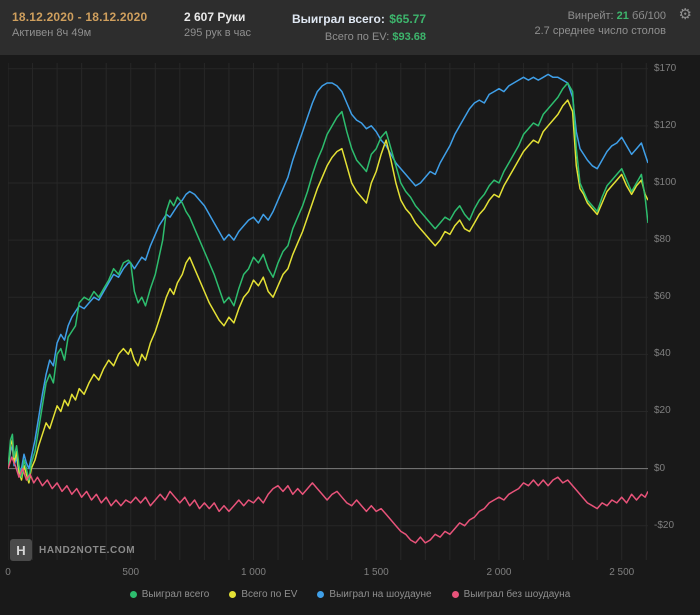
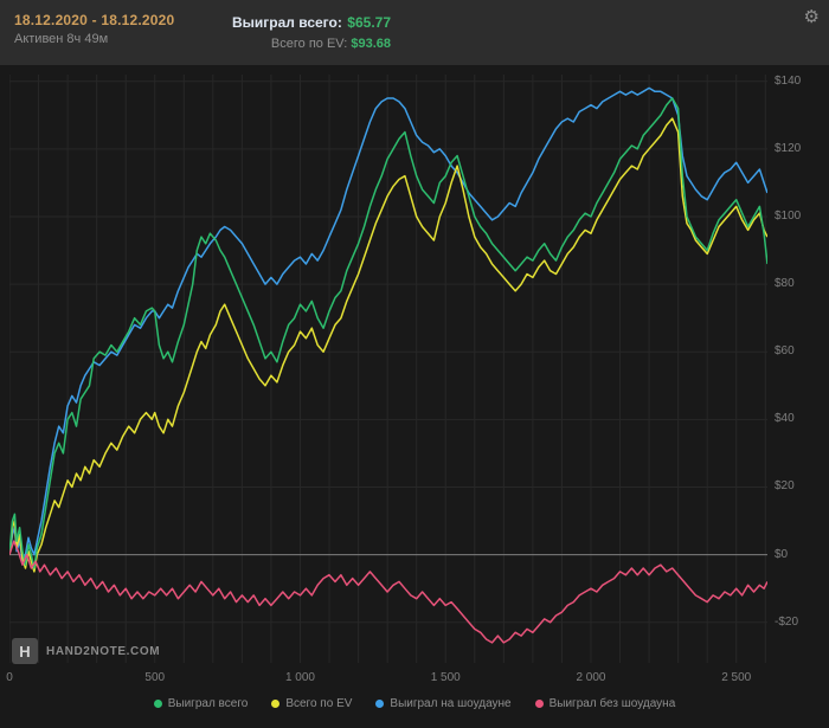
  18.12.2020 - 18.12.2020
  Активен 8ч 49м
- 2 607 Руки
- 295 рук в час
  Выиграл всего: $65.77
  Всего по EV: $93.68
- Винрейт: 21 бб/100
- 2.7 среднее число столов
  ⚙
- $170
+ $140
  $120
  $100
  $80
  $60
  $40
  $20
  $0
  -$20
  0
  500
  1 000
  1 500
  2 000
  2 500
  H
  HAND2NOTE.COM
  Выиграл всего
  Всего по EV
  Выиграл на шоудауне
  Выиграл без шоудауна
